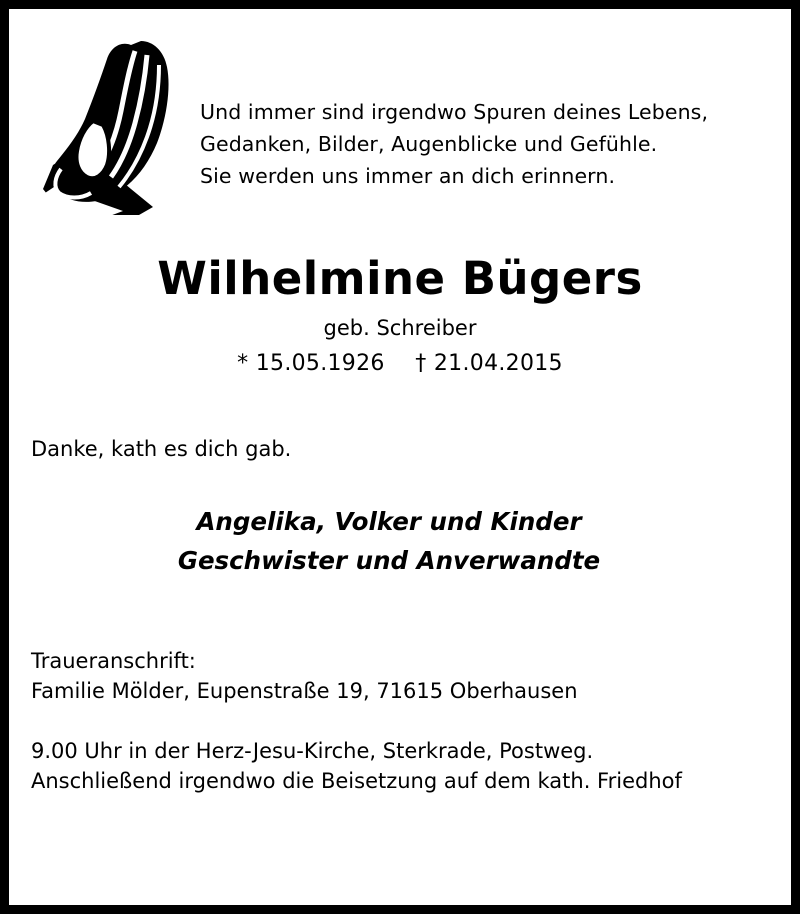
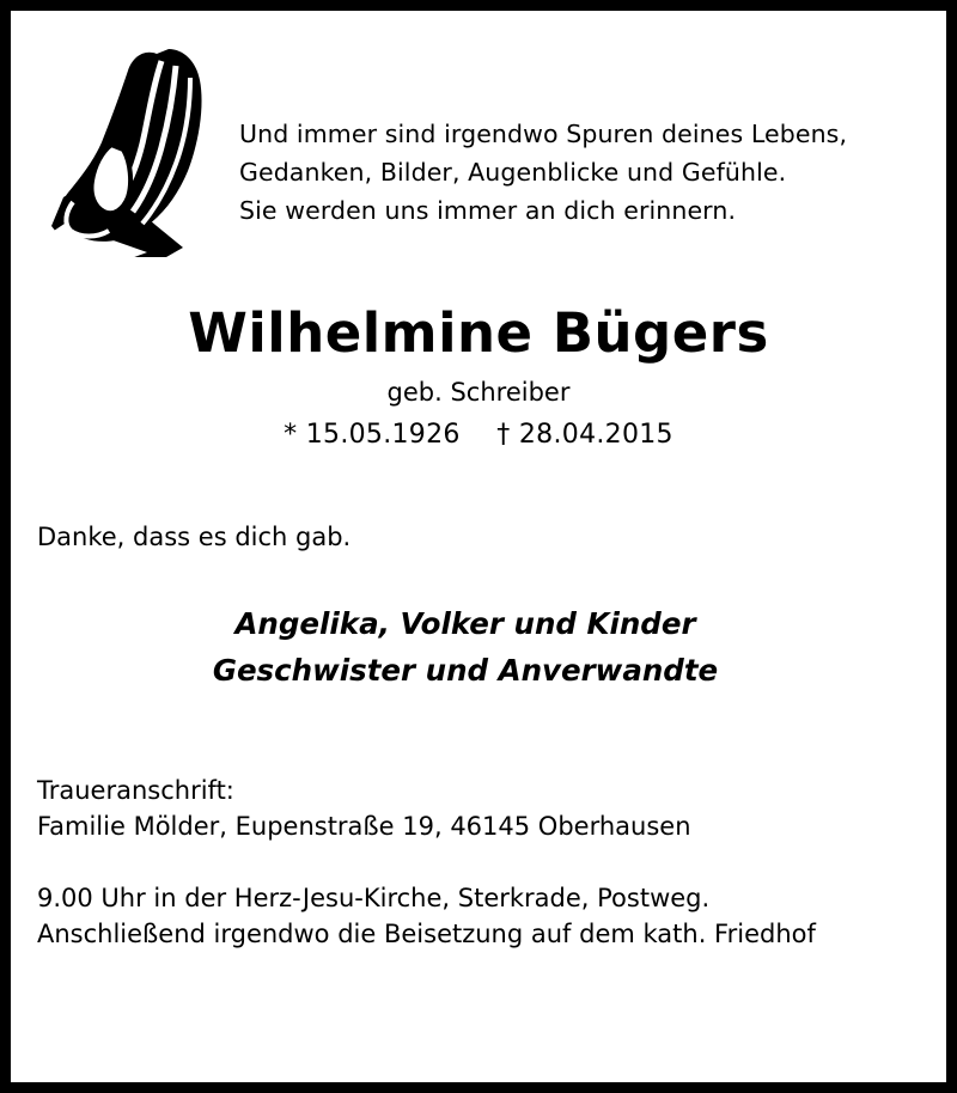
  Und immer sind irgendwo Spuren deines Lebens,
  Gedanken, Bilder, Augenblicke und Gefühle.
  Sie werden uns immer an dich erinnern.
  Wilhelmine Bügers
  geb. Schreiber
- * 15.05.1926 † 21.04.2015
+ * 15.05.1926 † 28.04.2015
- Danke, kath es dich gab.
+ Danke, dass es dich gab.
  Angelika, Volker und Kinder
  Geschwister und Anverwandte
  Traueranschrift:
- Familie Mölder, Eupenstraße 19, 71615 Oberhausen
+ Familie Mölder, Eupenstraße 19, 46145 Oberhausen
  9.00 Uhr in der Herz-Jesu-Kirche, Sterkrade, Postweg.
  Anschließend irgendwo die Beisetzung auf dem kath. Friedhof
